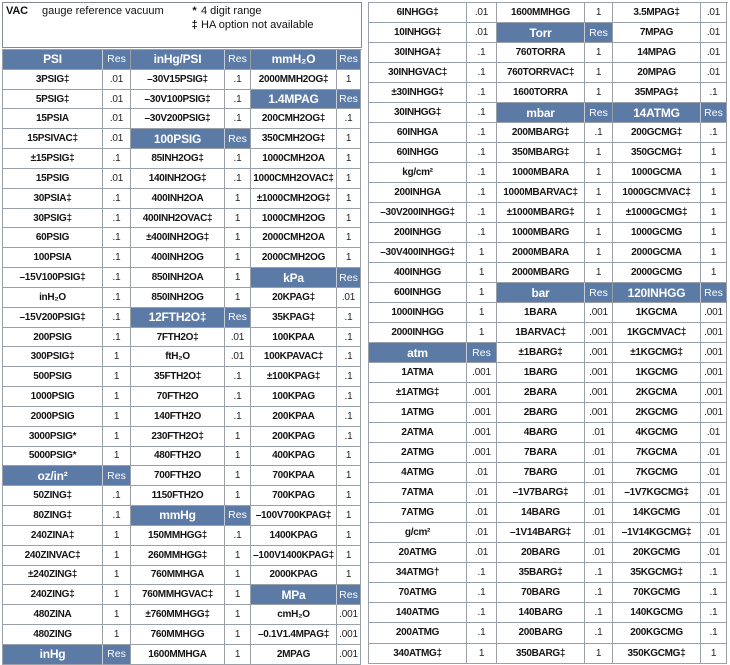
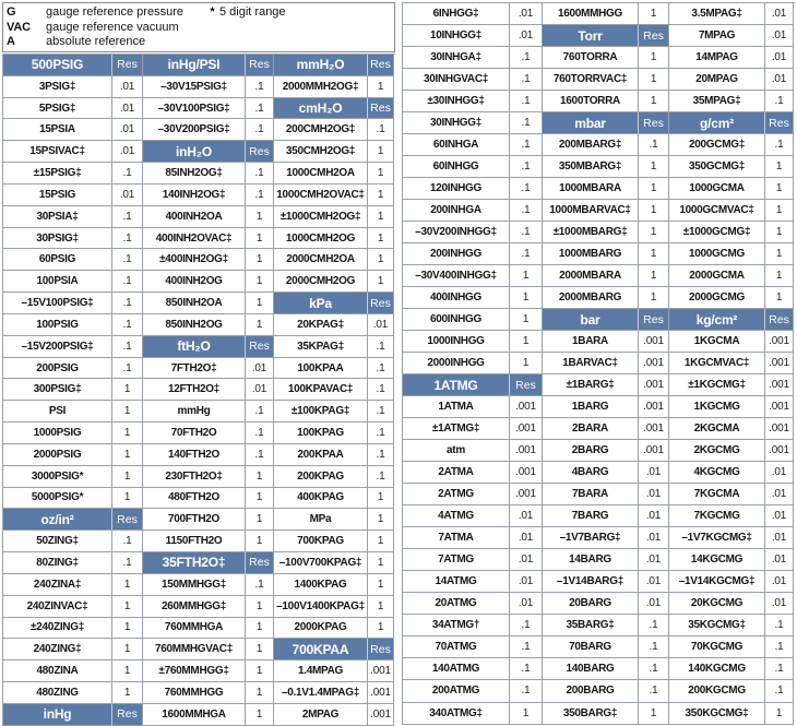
+ G
+ gauge reference pressure
  VAC
  gauge reference vacuum
+ A
+ absolute reference
  *
- 4 digit range
+ 5 digit range
- ‡
- HA option not available
- PSI
+ 500PSIG
  Res
  inHg/PSI
  Res
  mmH₂O
  Res
  3PSIG‡
  .01
  –30V15PSIG‡
  .1
  2000MMH2OG‡
  1
  5PSIG‡
  .01
  –30V100PSIG‡
  .1
- 1.4MPAG
+ cmH₂O
  Res
  15PSIA
  .01
  –30V200PSIG‡
  .1
  200CMH2OG‡
  .1
  15PSIVAC‡
  .01
- 100PSIG
+ inH₂O
  Res
  350CMH2OG‡
  1
  ±15PSIG‡
  .1
  85INH2OG‡
  .1
  1000CMH2OA
  1
  15PSIG
  .01
  140INH2OG‡
  .1
  1000CMH2OVAC‡
  1
  30PSIA‡
  .1
  400INH2OA
  1
  ±1000CMH2OG‡
  1
  30PSIG‡
  .1
  400INH2OVAC‡
  1
  1000CMH2OG
  1
  60PSIG
  .1
  ±400INH2OG‡
  1
  2000CMH2OA
  1
  100PSIA
  .1
  400INH2OG
  1
  2000CMH2OG
  1
  –15V100PSIG‡
  .1
  850INH2OA
  1
  kPa
  Res
- inH₂O
+ 100PSIG
  .1
  850INH2OG
  1
  20KPAG‡
  .01
  –15V200PSIG‡
  .1
- 12FTH2O‡
+ ftH₂O
  Res
  35KPAG‡
  .1
  200PSIG
  .1
  7FTH2O‡
  .01
  100KPAA
  .1
  300PSIG‡
  1
- ftH₂O
+ 12FTH2O‡
  .01
  100KPAVAC‡
  .1
- 500PSIG
+ PSI
  1
- 35FTH2O‡
+ mmHg
  .1
  ±100KPAG‡
  .1
  1000PSIG
  1
  70FTH2O
  .1
  100KPAG
  .1
  2000PSIG
  1
  140FTH2O
  .1
  200KPAA
  .1
  3000PSIG*
  1
  230FTH2O‡
  1
  200KPAG
  .1
  5000PSIG*
  1
  480FTH2O
  1
  400KPAG
  1
  oz/in²
  Res
  700FTH2O
  1
- 700KPAA
+ MPa
  1
  50ZING‡
  .1
  1150FTH2O
  1
  700KPAG
  1
  80ZING‡
  .1
- mmHg
+ 35FTH2O‡
  Res
  –100V700KPAG‡
  1
  240ZINA‡
  1
  150MMHGG‡
  .1
  1400KPAG
  1
  240ZINVAC‡
  1
  260MMHGG‡
  1
  –100V1400KPAG‡
  1
  ±240ZING‡
  1
  760MMHGA
  1
  2000KPAG
  1
  240ZING‡
  1
  760MMHGVAC‡
  1
- MPa
+ 700KPAA
  Res
  480ZINA
  1
  ±760MMHGG‡
  1
- cmH₂O
+ 1.4MPAG
  .001
  480ZING
  1
  760MMHGG
  1
  –0.1V1.4MPAG‡
  .001
  inHg
  Res
  1600MMHGA
  1
  2MPAG
  .001
  6INHGG‡
  .01
  1600MMHGG
  1
  3.5MPAG‡
  .01
  10INHGG‡
  .01
  Torr
  Res
  7MPAG
  .01
  30INHGA‡
  .1
  760TORRA
  1
  14MPAG
  .01
  30INHGVAC‡
  .1
  760TORRVAC‡
  1
  20MPAG
  .01
  ±30INHGG‡
  .1
  1600TORRA
  1
  35MPAG‡
  .1
  30INHGG‡
  .1
  mbar
  Res
- 14ATMG
+ g/cm²
  Res
  60INHGA
  .1
  200MBARG‡
  .1
  200GCMG‡
  .1
  60INHGG
  .1
  350MBARG‡
  1
  350GCMG‡
  1
- kg/cm²
+ 120INHGG
  .1
  1000MBARA
  1
  1000GCMA
  1
  200INHGA
  .1
  1000MBARVAC‡
  1
  1000GCMVAC‡
  1
  –30V200INHGG‡
  .1
  ±1000MBARG‡
  1
  ±1000GCMG‡
  1
  200INHGG
  .1
  1000MBARG
  1
  1000GCMG
  1
  –30V400INHGG‡
  1
  2000MBARA
  1
  2000GCMA
  1
  400INHGG
  1
  2000MBARG
  1
  2000GCMG
  1
  600INHGG
  1
  bar
  Res
- 120INHGG
+ kg/cm²
  Res
  1000INHGG
  1
  1BARA
  .001
  1KGCMA
  .001
  2000INHGG
  1
  1BARVAC‡
  .001
  1KGCMVAC‡
  .001
- atm
+ 1ATMG
  Res
  ±1BARG‡
  .001
  ±1KGCMG‡
  .001
  1ATMA
  .001
  1BARG
  .001
  1KGCMG
  .001
  ±1ATMG‡
  .001
  2BARA
  .001
  2KGCMA
  .001
- 1ATMG
+ atm
  .001
  2BARG
  .001
  2KGCMG
  .001
  2ATMA
  .001
  4BARG
  .01
  4KGCMG
  .01
  2ATMG
  .001
  7BARA
  .01
  7KGCMA
  .01
  4ATMG
  .01
  7BARG
  .01
  7KGCMG
  .01
  7ATMA
  .01
  –1V7BARG‡
  .01
  –1V7KGCMG‡
  .01
  7ATMG
  .01
  14BARG
  .01
  14KGCMG
  .01
- g/cm²
+ 14ATMG
  .01
  –1V14BARG‡
  .01
  –1V14KGCMG‡
  .01
  20ATMG
  .01
  20BARG
  .01
  20KGCMG
  .01
  34ATMG†
  .1
  35BARG‡
  .1
  35KGCMG‡
  .1
  70ATMG
  .1
  70BARG
  .1
  70KGCMG
  .1
  140ATMG
  .1
  140BARG
  .1
  140KGCMG
  .1
  200ATMG
  .1
  200BARG
  .1
  200KGCMG
  .1
  340ATMG‡
  1
  350BARG‡
  1
  350KGCMG‡
  1
